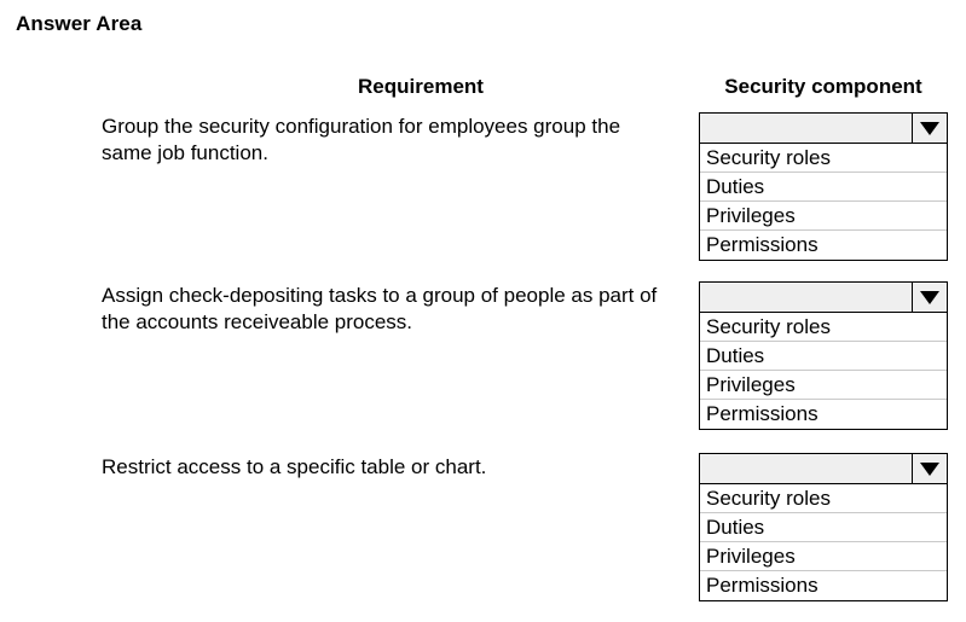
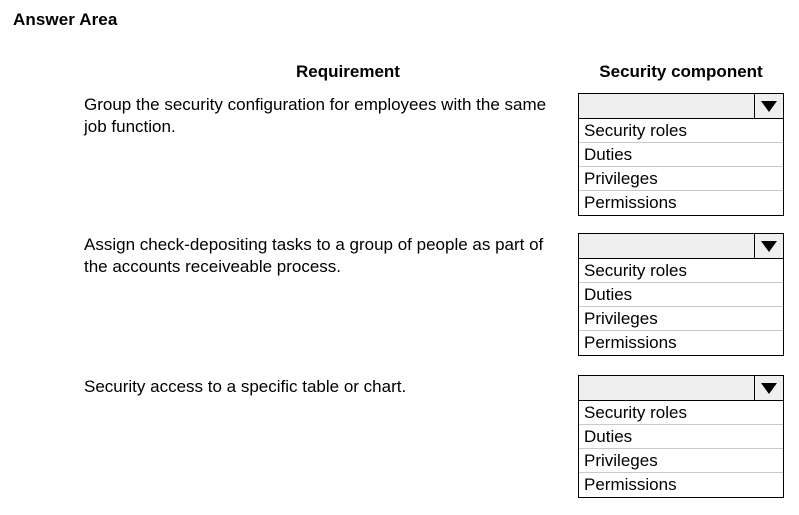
  Answer Area
  Requirement
  Security component
- Group the security configuration for employees group the same job function.
+ Group the security configuration for employees with the same job function.
  Security roles
  Duties
  Privileges
  Permissions
  Assign check-depositing tasks to a group of people as part of the accounts receiveable process.
  Security roles
  Duties
  Privileges
  Permissions
- Restrict access to a specific table or chart.
+ Security access to a specific table or chart.
  Security roles
  Duties
  Privileges
  Permissions
